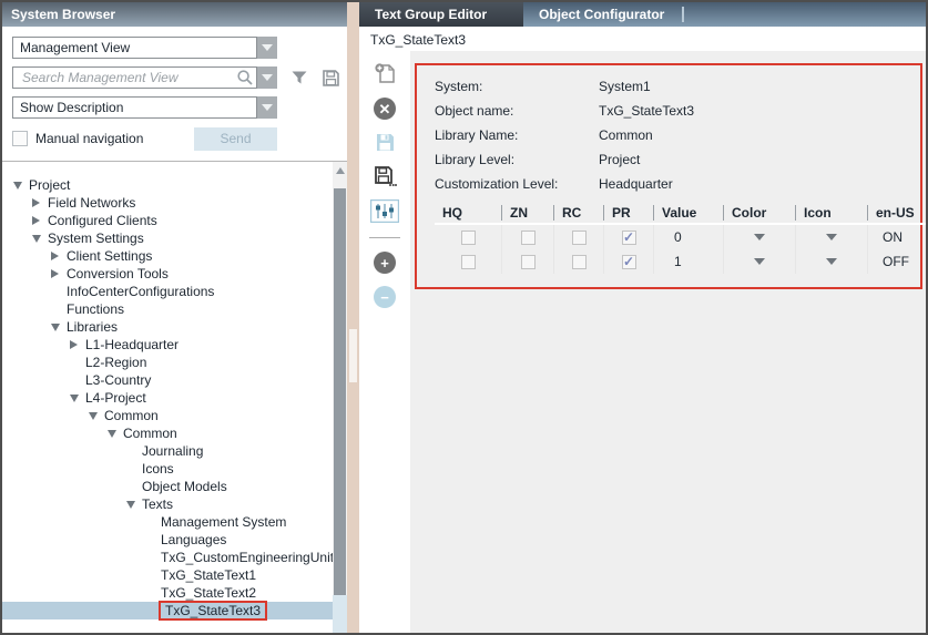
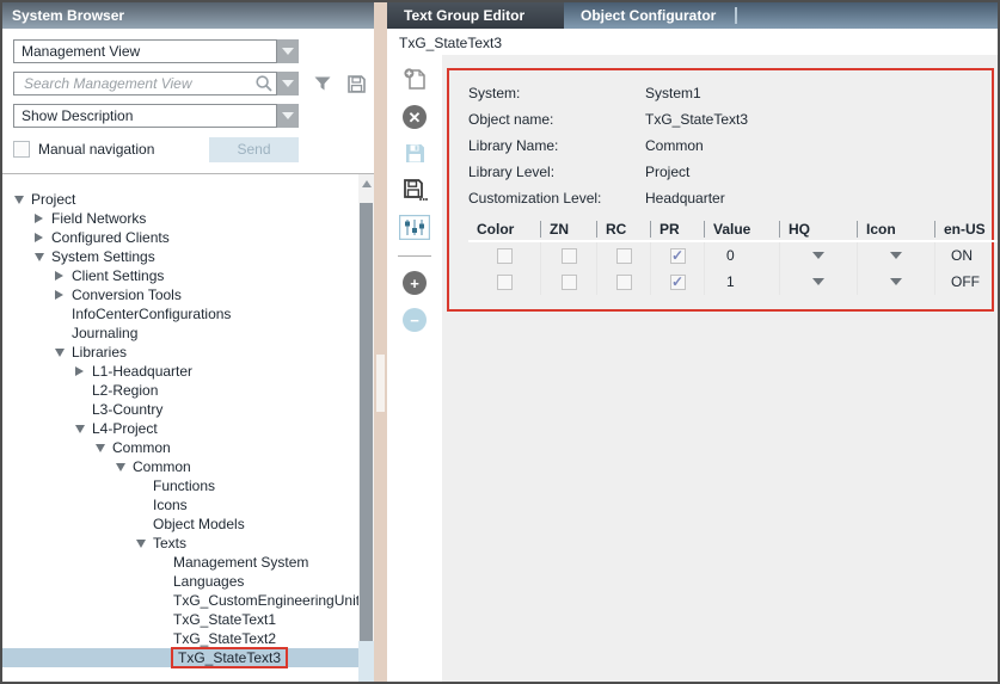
  System Browser
  Management View
  Search Management View
  Show Description
  Manual navigation
  Send
  Project
  Field Networks
  Configured Clients
  System Settings
  Client Settings
  Conversion Tools
  InfoCenterConfigurations
- Functions
+ Journaling
  Libraries
  L1-Headquarter
  L2-Region
  L3-Country
  L4-Project
  Common
  Common
- Journaling
+ Functions
  Icons
  Object Models
  Texts
  Management System
  Languages
  TxG_CustomEngineeringUni
  TxG_StateText1
  TxG_StateText2
  TxG_StateText3
  Text Group Editor
  Object Configurator
  TxG_StateText3
  ✕
  +
  −
  System:
  System1
  Object name:
  TxG_StateText3
  Library Name:
  Common
  Library Level:
  Project
  Customization Level:
  Headquarter
- HQ
+ Color
  ZN
  RC
  PR
  Value
- Color
+ HQ
  Icon
  en-US
  ✓
  0
  ON
  ✓
  1
  OFF
